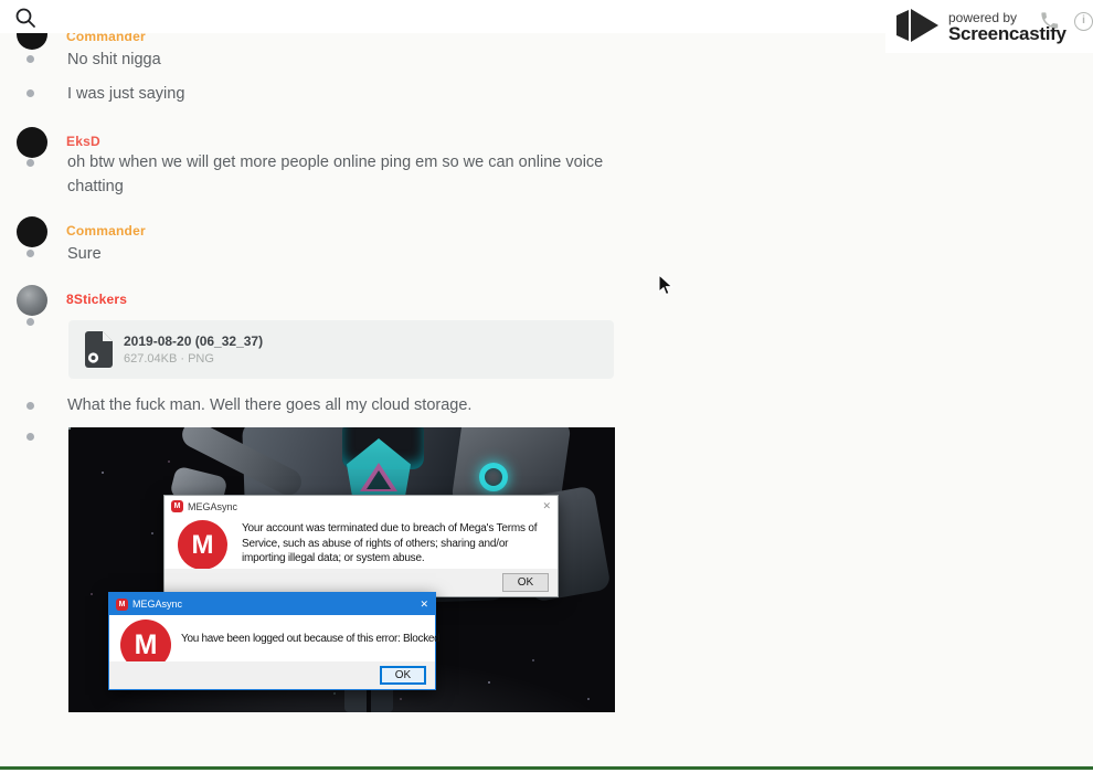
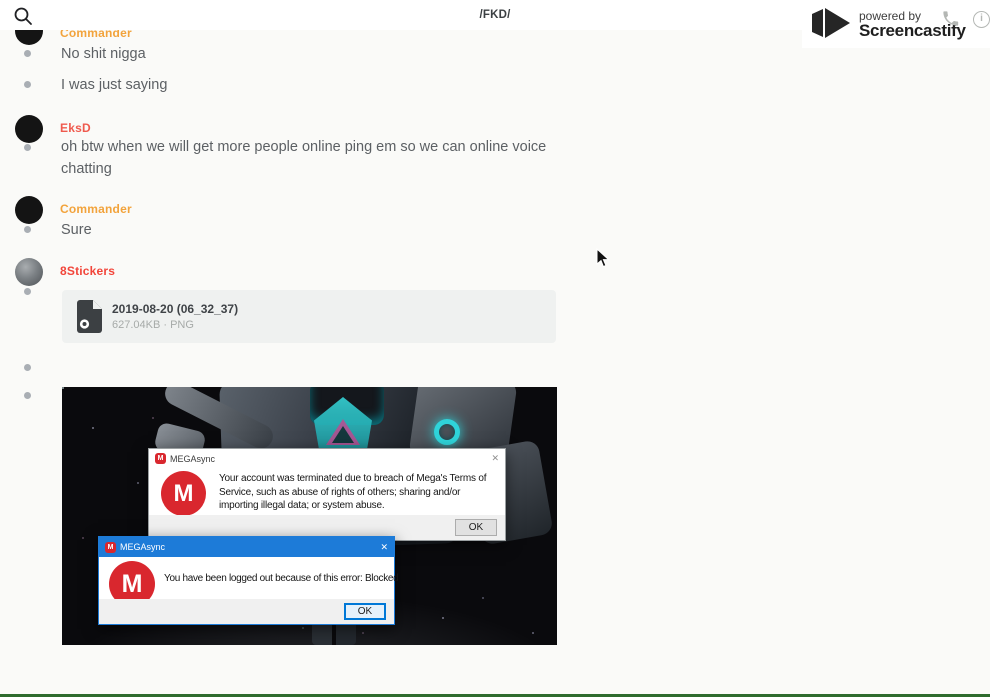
+ /FKD/
  i
  powered by
  Screencastify
  Commander
  No shit nigga
  I was just saying
  EksD
  oh btw when we will get more people online ping em so we can online voice chatting
  Commander
  Sure
  8Stickers
  2019-08-20 (06_32_37)
  627.04KB · PNG
- What the fuck man. Well there goes all my cloud storage.
  MEGAsync
  ✕
  M
  Your account was terminated due to breach of Mega's Terms of Service, such as abuse of rights of others; sharing and/or importing illegal data; or system abuse.
  OK
  MEGAsync
  ✕
  M
  You have been logged out because of this error: Blocked
  OK
